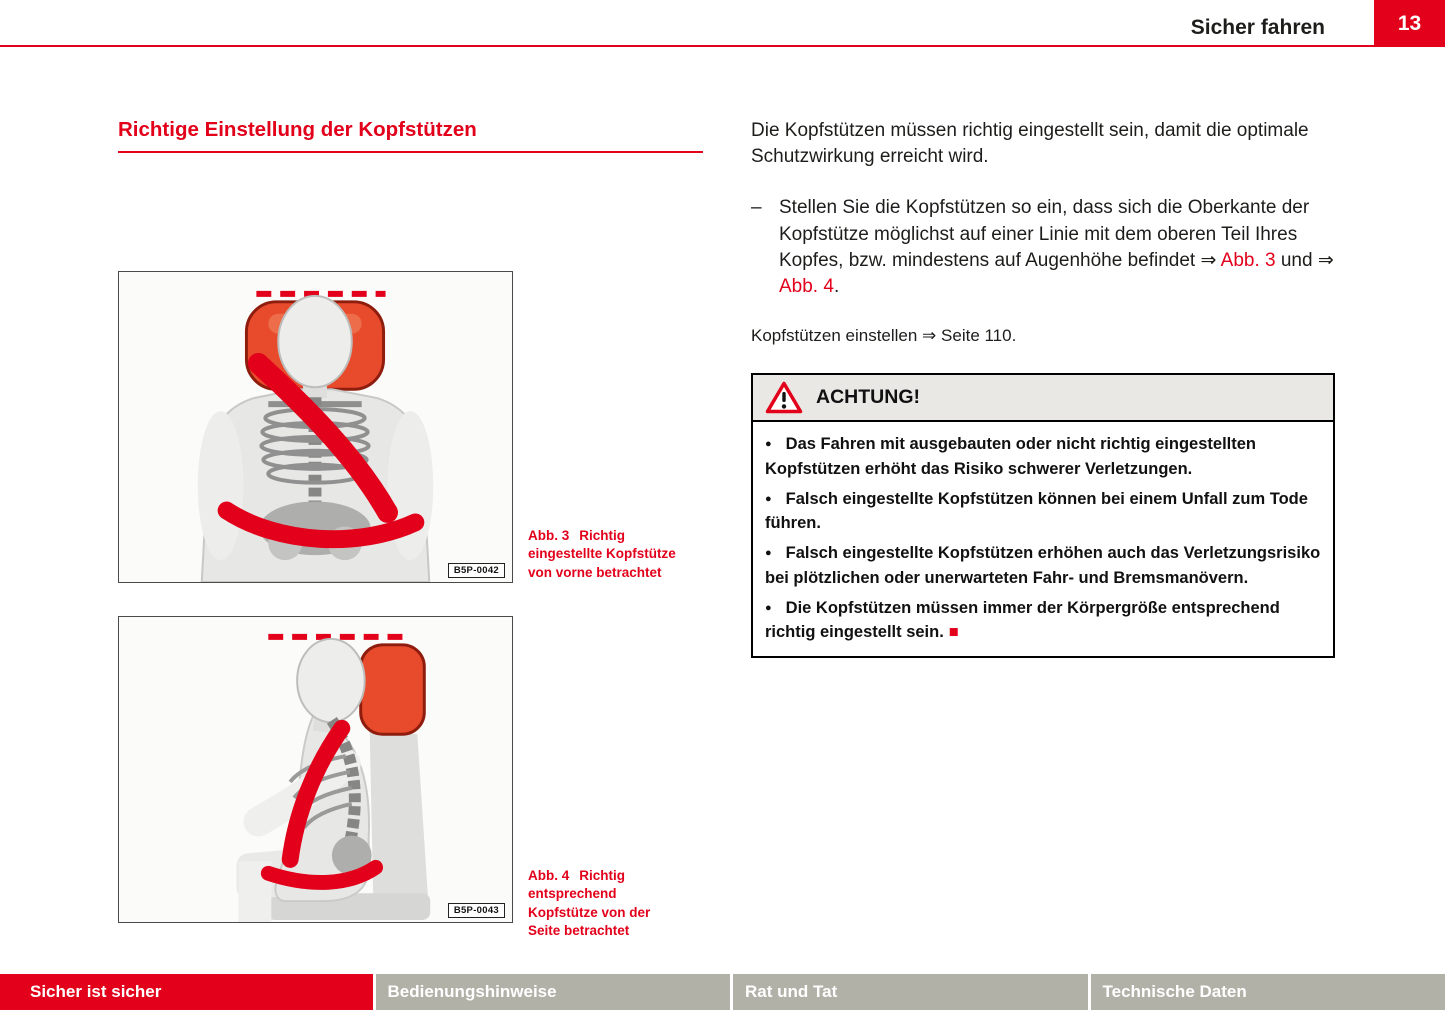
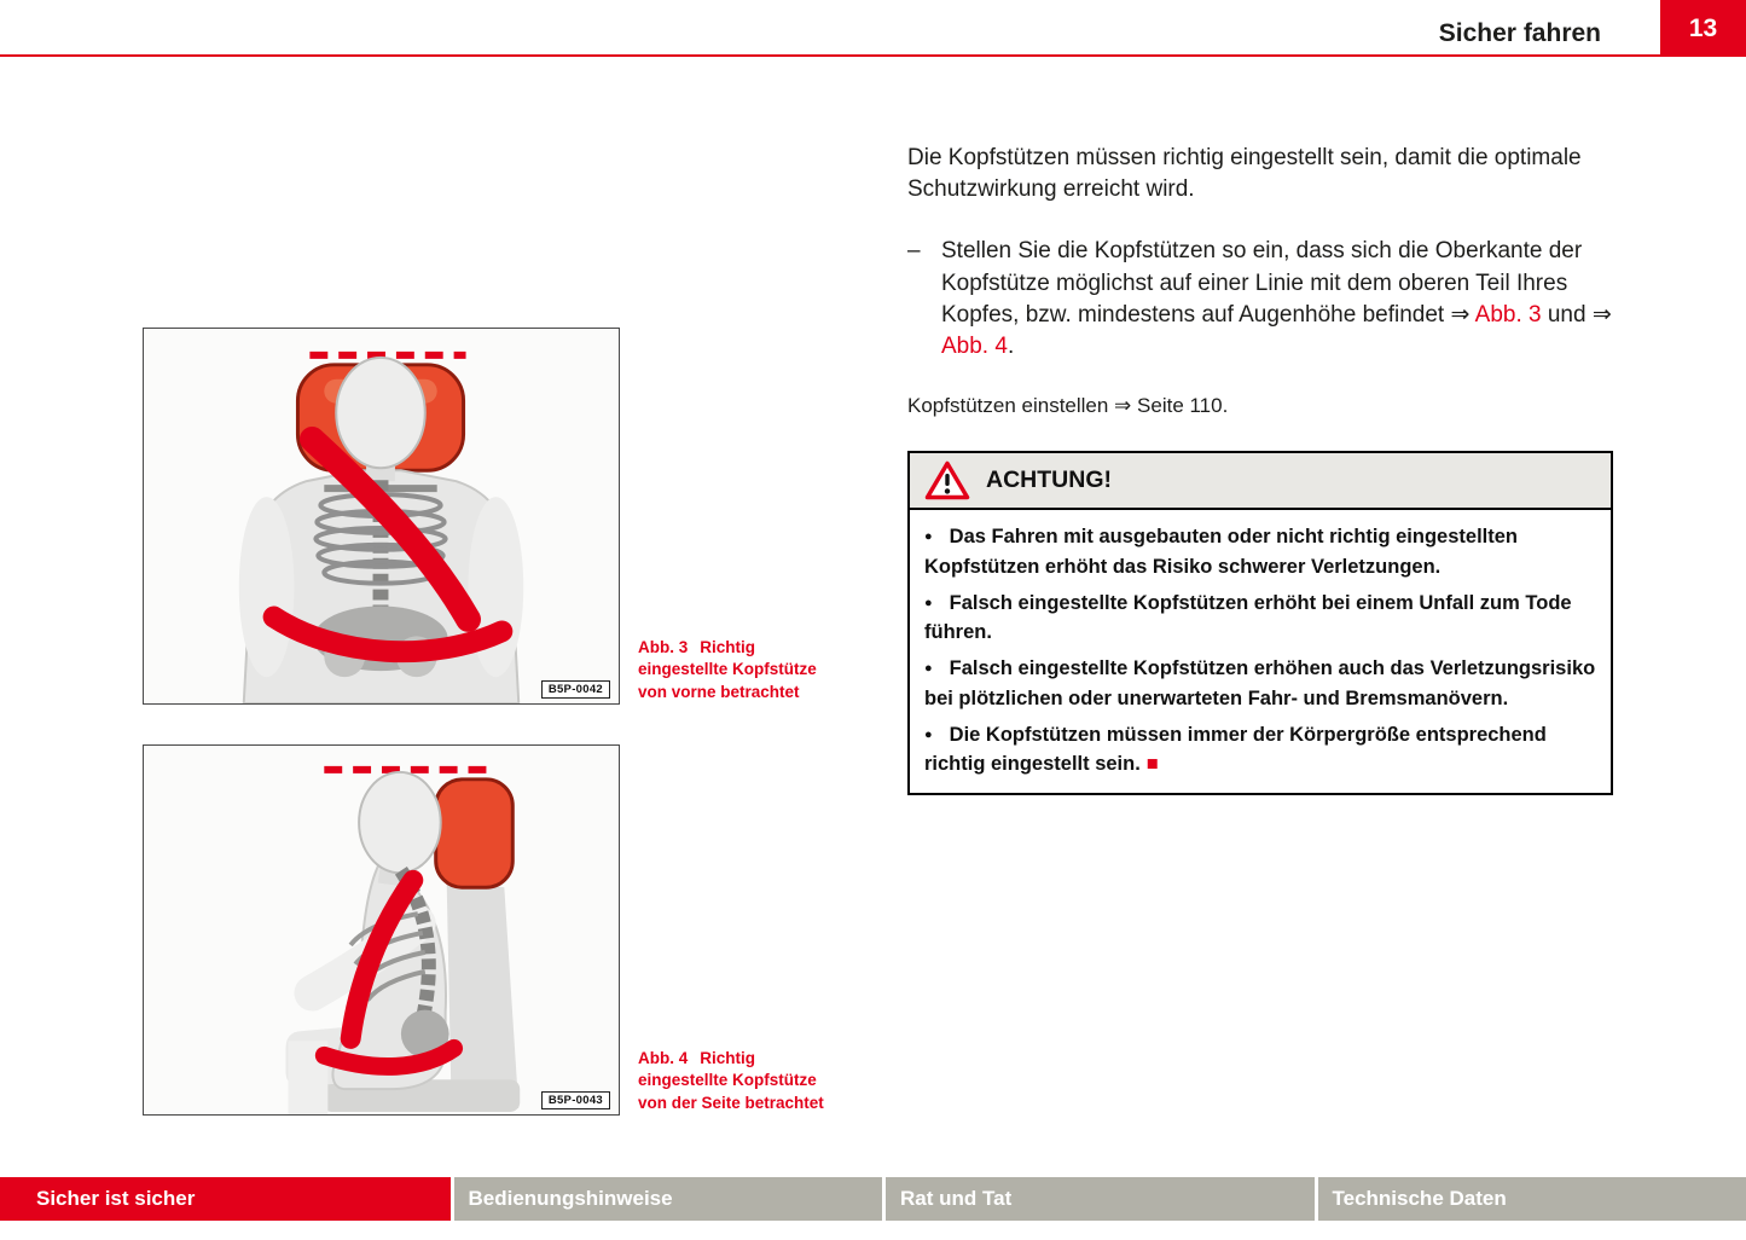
  Sicher fahren
  13
- Richtige Einstellung der Kopfstützen
  B5P-0042
  Abb. 3 Richtig eingestellte Kopfstütze von vorne betrachtet
  B5P-0043
- Abb. 4 Richtig entsprechend Kopfstütze von der Seite betrachtet
+ Abb. 4 Richtig eingestellte Kopfstütze von der Seite betrachtet
  Die Kopfstützen müssen richtig eingestellt sein, damit die optimale Schutzwirkung erreicht wird.
  –
  Stellen Sie die Kopfstützen so ein, dass sich die Oberkante der Kopfstütze möglichst auf einer Linie mit dem oberen Teil Ihres Kopfes, bzw. mindestens auf Augenhöhe befindet ⇒ Abb. 3 und ⇒ Abb. 4.
  Kopfstützen einstellen ⇒ Seite 110.
  ACHTUNG!
  ● Das Fahren mit ausgebauten oder nicht richtig eingestellten Kopfstützen erhöht das Risiko schwerer Verletzungen.
- ● Falsch eingestellte Kopfstützen können bei einem Unfall zum Tode führen.
+ ● Falsch eingestellte Kopfstützen erhöht bei einem Unfall zum Tode führen.
  ● Falsch eingestellte Kopfstützen erhöhen auch das Verletzungsrisiko bei plötzlichen oder unerwarteten Fahr- und Bremsmanövern.
  ● Die Kopfstützen müssen immer der Körpergröße entsprechend richtig eingestellt sein. ■
  Sicher ist sicher
  Bedienungshinweise
  Rat und Tat
  Technische Daten
